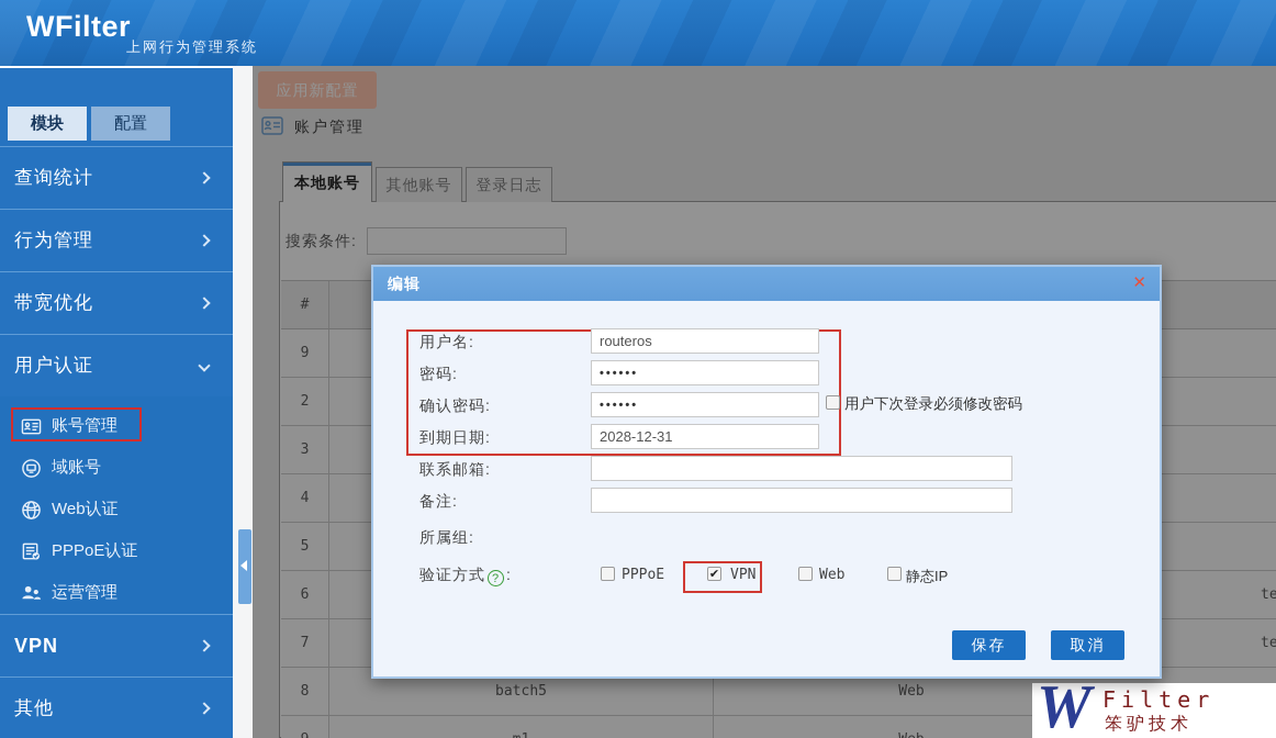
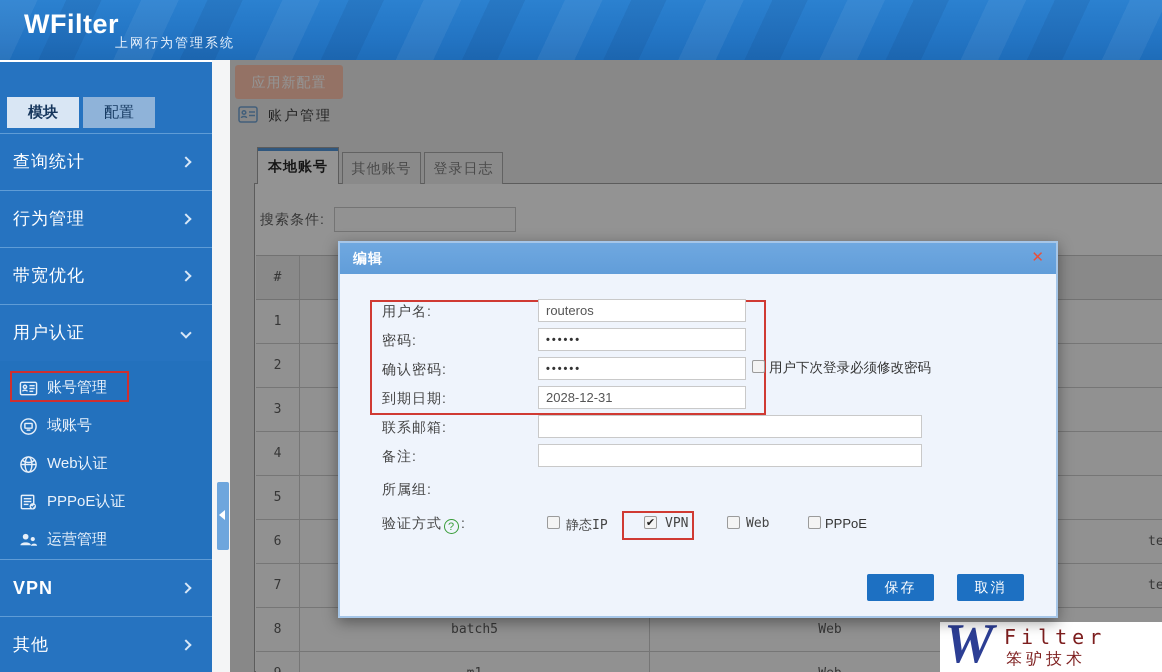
  WFilter
  上网行为管理系统
  模块
  配置
  查询统计
  行为管理
  带宽优化
  用户认证
  账号管理
  域账号
  Web认证
  PPPoE认证
  运营管理
  VPN
  其他
  应用新配置
  账户管理
  本地账号
  其他账号
  登录日志
  搜索条件:
  #
- 9
+ 1
  2
  3
  4
  5
  6
  te
  7
  te
  8
  batch5
  Web
  编辑
  ✕
  用户名:
  routeros
  密码:
  ••••••
  确认密码:
  ••••••
  用户下次登录必须修改密码
  到期日期:
  2028-12-31
  联系邮箱:
  备注:
  所属组:
  验证方式 ? :
- PPPoE
+ 静态IP
  ✔
  VPN
  Web
- 静态IP
+ PPPoE
  保存
  取消
  W
  Filter
  笨驴技术
